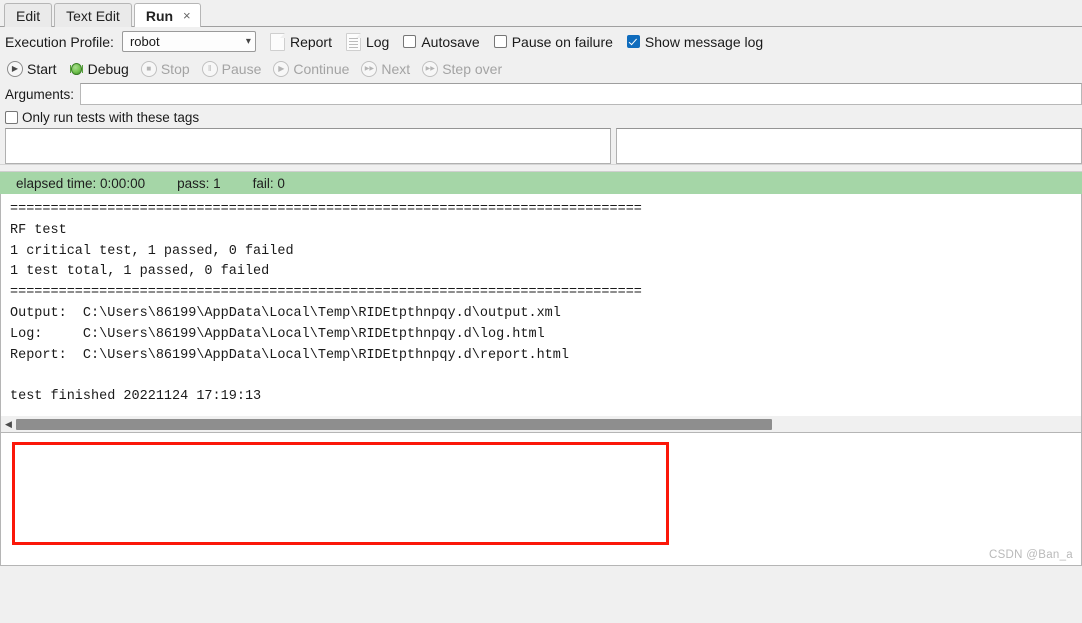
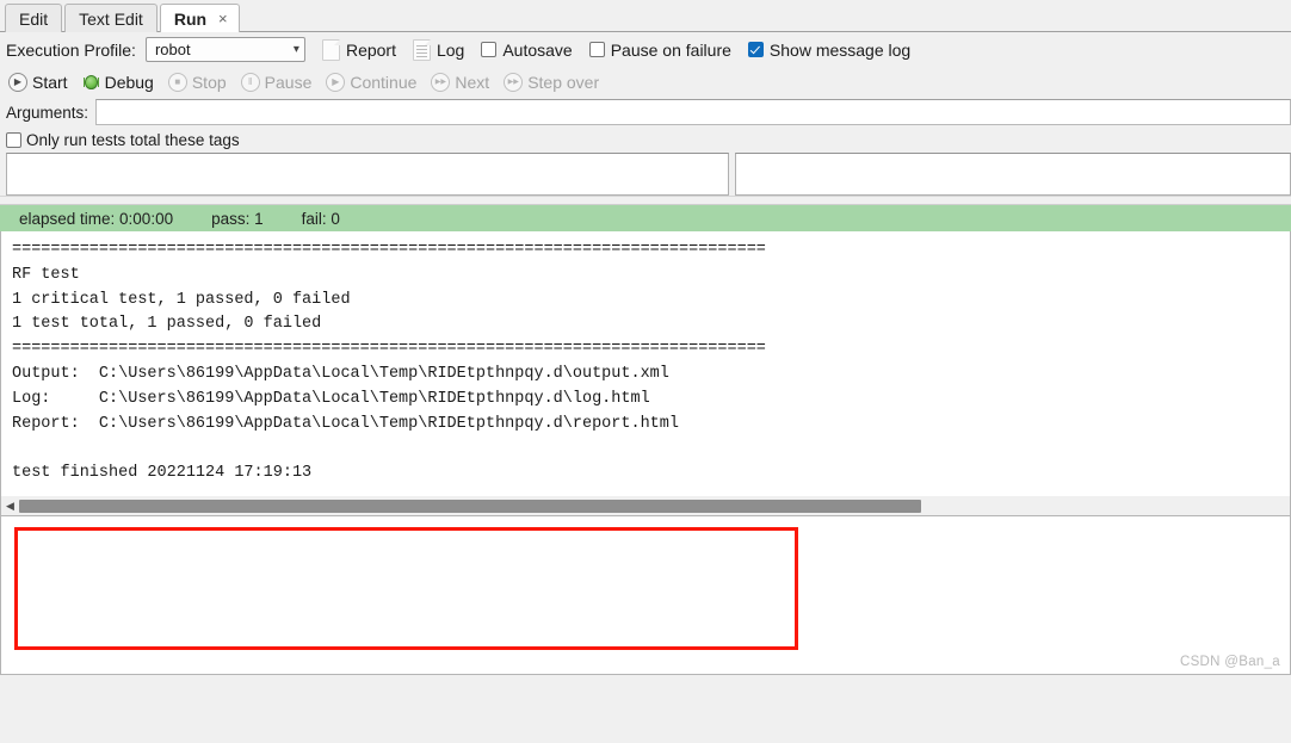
  Edit
  Text Edit
  Run
  ×
  Execution Profile:
  robot
  ▾
  Report
  Log
  Autosave
  Pause on failure
  Show message log
  ▶
  Start
  Debug
  ■
  Stop
  ‖
  Pause
  ▶
  Continue
  Next
  Step over
  Arguments:
- Only run tests with these tags
+ Only run tests total these tags
  elapsed time: 0:00:00
  pass: 1
  fail: 0
  ==============================================================================
  RF test
  1 critical test, 1 passed, 0 failed
  1 test total, 1 passed, 0 failed
  ==============================================================================
  Output: C:\Users\86199\AppData\Local\Temp\RIDEtpthnpqy.d\output.xml
  Log: C:\Users\86199\AppData\Local\Temp\RIDEtpthnpqy.d\log.html
  Report: C:\Users\86199\AppData\Local\Temp\RIDEtpthnpqy.d\report.html
  test finished 20221124 17:19:13
  ◀
  CSDN @Ban_a
